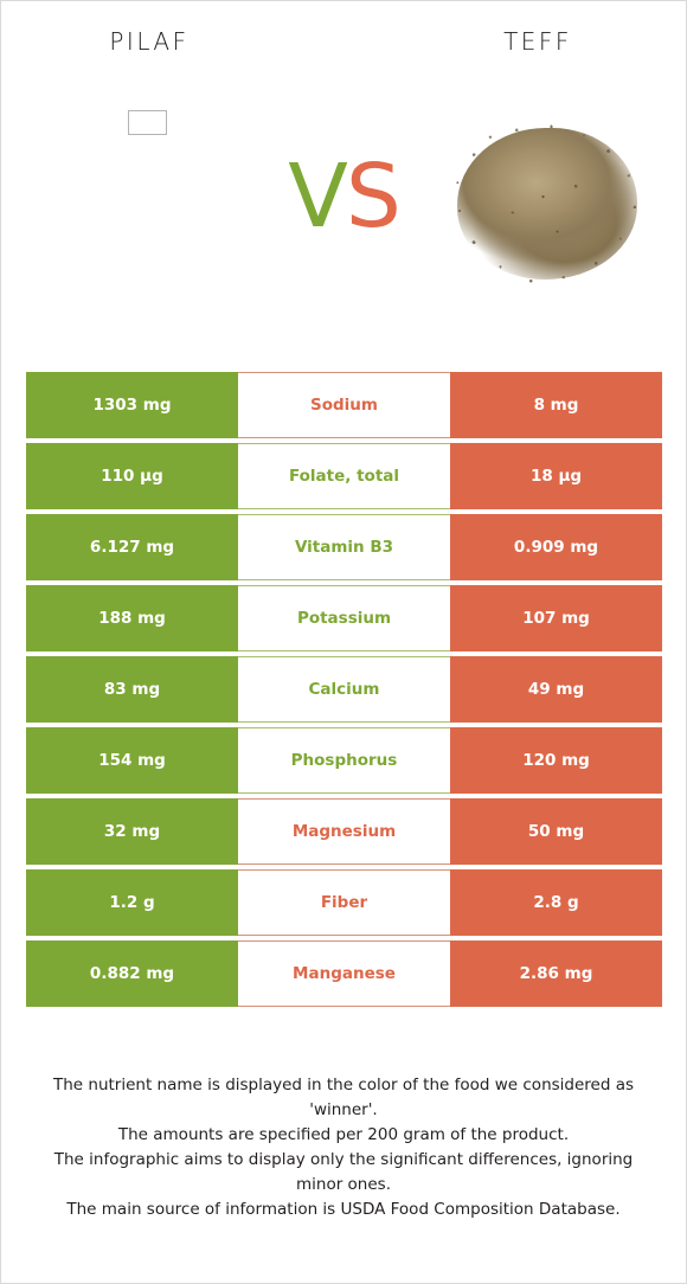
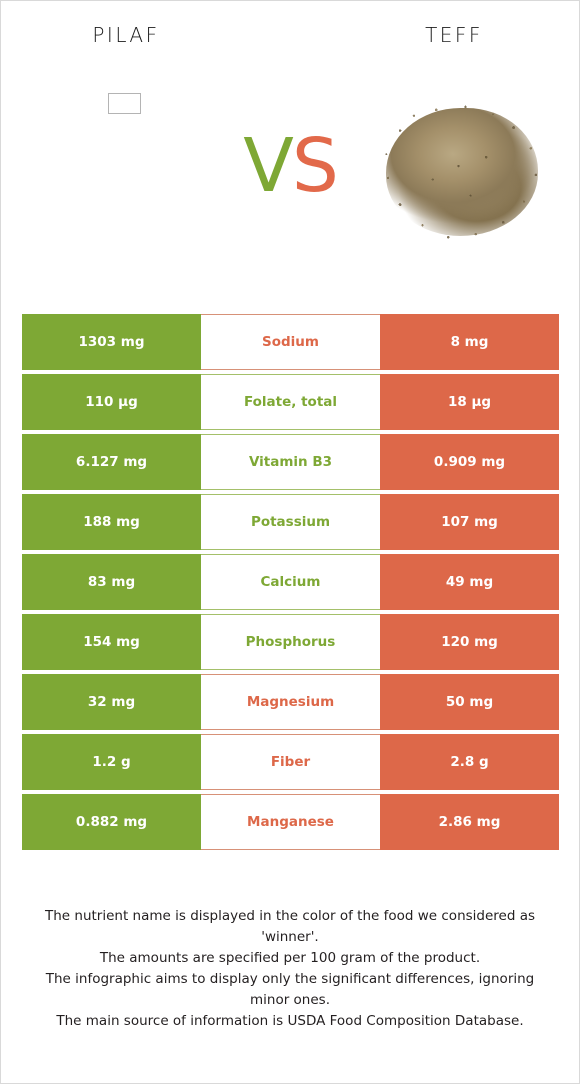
  PILAF
  TEFF
  VS
  1303 mg
  Sodium
  8 mg
  110 µg
  Folate, total
  18 µg
  6.127 mg
  Vitamin B3
  0.909 mg
  188 mg
  Potassium
  107 mg
  83 mg
  Calcium
  49 mg
  154 mg
  Phosphorus
  120 mg
  32 mg
  Magnesium
  50 mg
  1.2 g
  Fiber
  2.8 g
  0.882 mg
  Manganese
  2.86 mg
  The nutrient name is displayed in the color of the food we considered as 'winner'.
- The amounts are specified per 200 gram of the product.
+ The amounts are specified per 100 gram of the product.
  The infographic aims to display only the significant differences, ignoring minor ones.
  The main source of information is USDA Food Composition Database.
